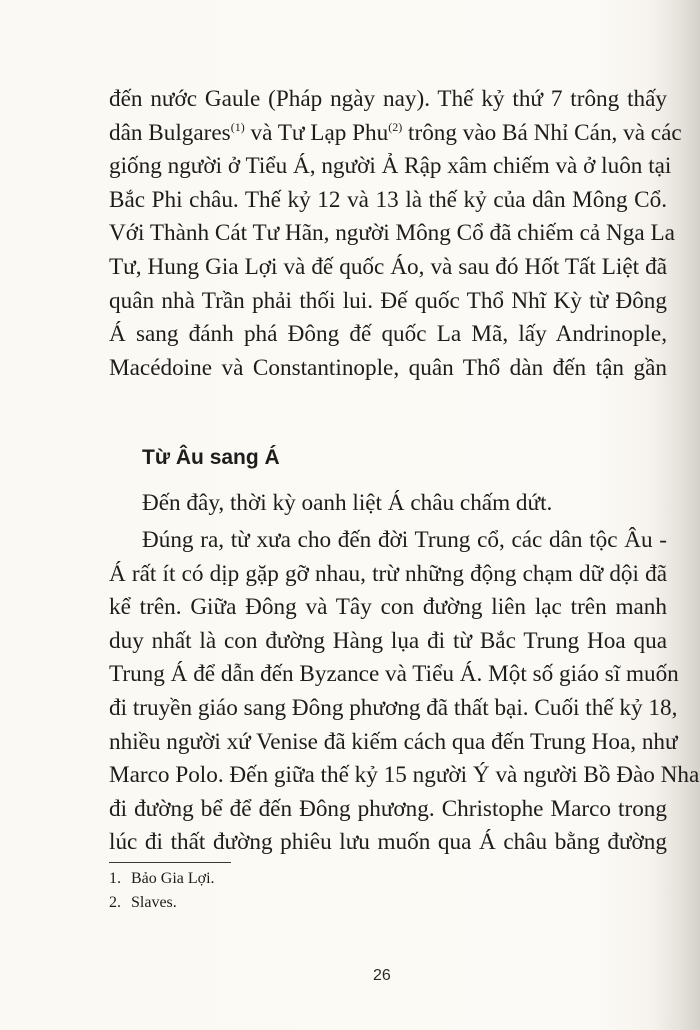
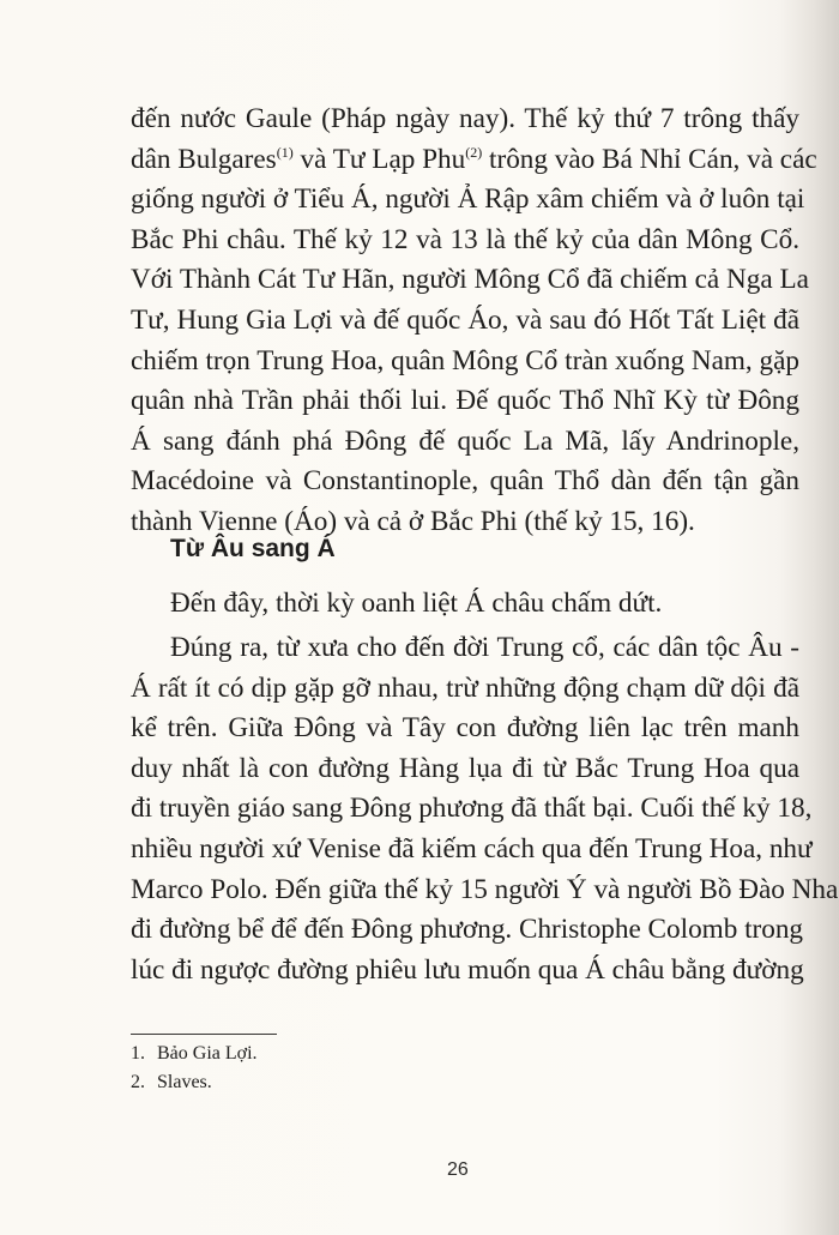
  đến nước Gaule (Pháp ngày nay). Thế kỷ thứ 7 trông thấy
  dân Bulgares(1) và Tư Lạp Phu(2) trông vào Bá Nhỉ Cán, và các
  giống người ở Tiểu Á, người Ả Rập xâm chiếm và ở luôn tại
  Bắc Phi châu. Thế kỷ 12 và 13 là thế kỷ của dân Mông Cổ.
  Với Thành Cát Tư Hãn, người Mông Cổ đã chiếm cả Nga La
  Tư, Hung Gia Lợi và đế quốc Áo, và sau đó Hốt Tất Liệt đã
+ chiếm trọn Trung Hoa, quân Mông Cổ tràn xuống Nam, gặp
  quân nhà Trần phải thối lui. Đế quốc Thổ Nhĩ Kỳ từ Đông
  Á sang đánh phá Đông đế quốc La Mã, lấy Andrinople,
  Macédoine và Constantinople, quân Thổ dàn đến tận gần
+ thành Vienne (Áo) và cả ở Bắc Phi (thế kỷ 15, 16).
  Từ Âu sang Á
  Đến đây, thời kỳ oanh liệt Á châu chấm dứt.
  Đúng ra, từ xưa cho đến đời Trung cổ, các dân tộc Âu -
  Á rất ít có dịp gặp gỡ nhau, trừ những động chạm dữ dội đã
  kể trên. Giữa Đông và Tây con đường liên lạc trên manh
  duy nhất là con đường Hàng lụa đi từ Bắc Trung Hoa qua
- Trung Á để dẫn đến Byzance và Tiểu Á. Một số giáo sĩ muốn
  đi truyền giáo sang Đông phương đã thất bại. Cuối thế kỷ 18,
  nhiều người xứ Venise đã kiếm cách qua đến Trung Hoa, như
  Marco Polo. Đến giữa thế kỷ 15 người Ý và người Bồ Đào Nha
- đi đường bể để đến Đông phương. Christophe Marco trong
+ đi đường bể để đến Đông phương. Christophe Colomb trong
- lúc đi thất đường phiêu lưu muốn qua Á châu bằng đường
+ lúc đi ngược đường phiêu lưu muốn qua Á châu bằng đường
  1.
  Bảo Gia Lợi.
  2.
  Slaves.
  26
